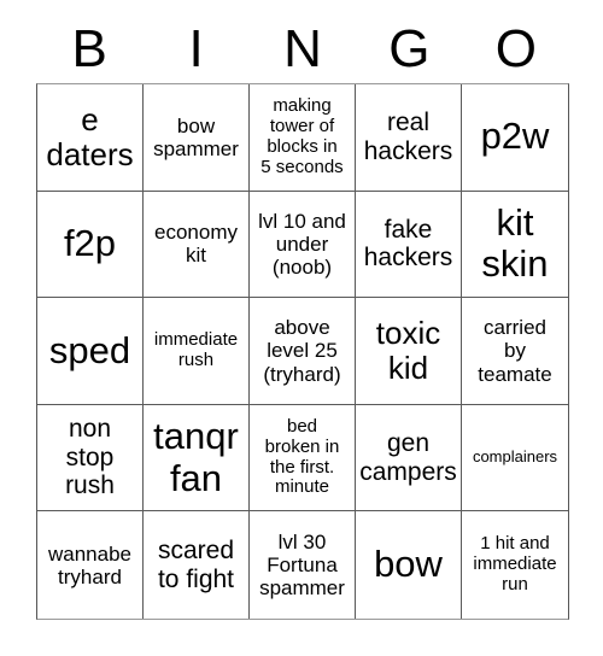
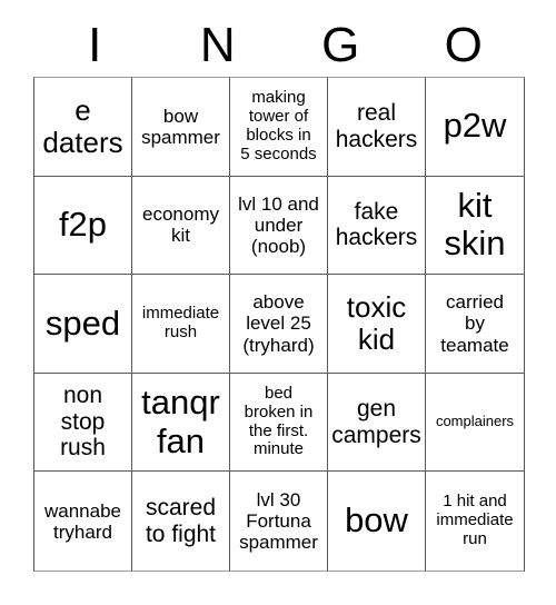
- B
  I
  N
  G
  O
  e
  daters
  bow
  spammer
  making
  tower of
  blocks in
  5 seconds
  real
  hackers
  p2w
  f2p
  economy
  kit
  lvl 10 and
  under
  (noob)
  fake
  hackers
  kit
  skin
  sped
  immediate
  rush
  above
  level 25
  (tryhard)
  toxic
  kid
  carried
  by
  teamate
  non
  stop
  rush
  tanqr
  fan
  bed
  broken in
  the first.
  minute
  gen
  campers
  complainers
  wannabe
  tryhard
  scared
  to fight
  lvl 30
  Fortuna
  spammer
  bow
  1 hit and
  immediate
  run
